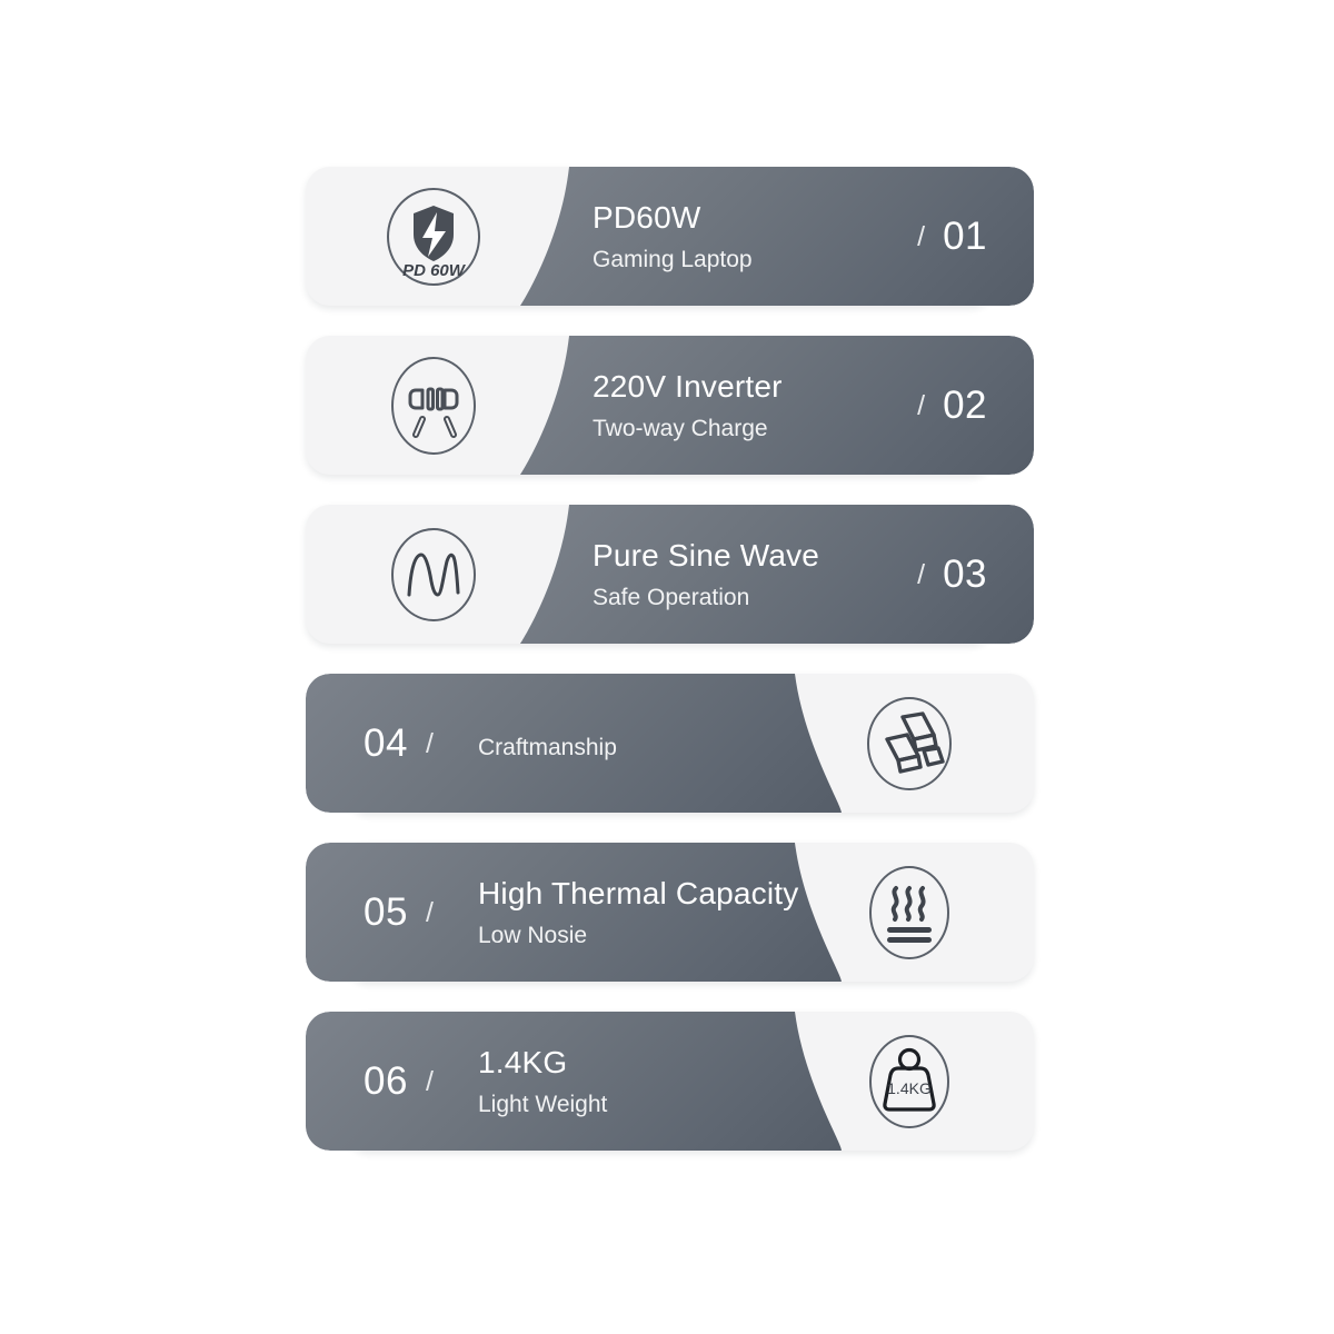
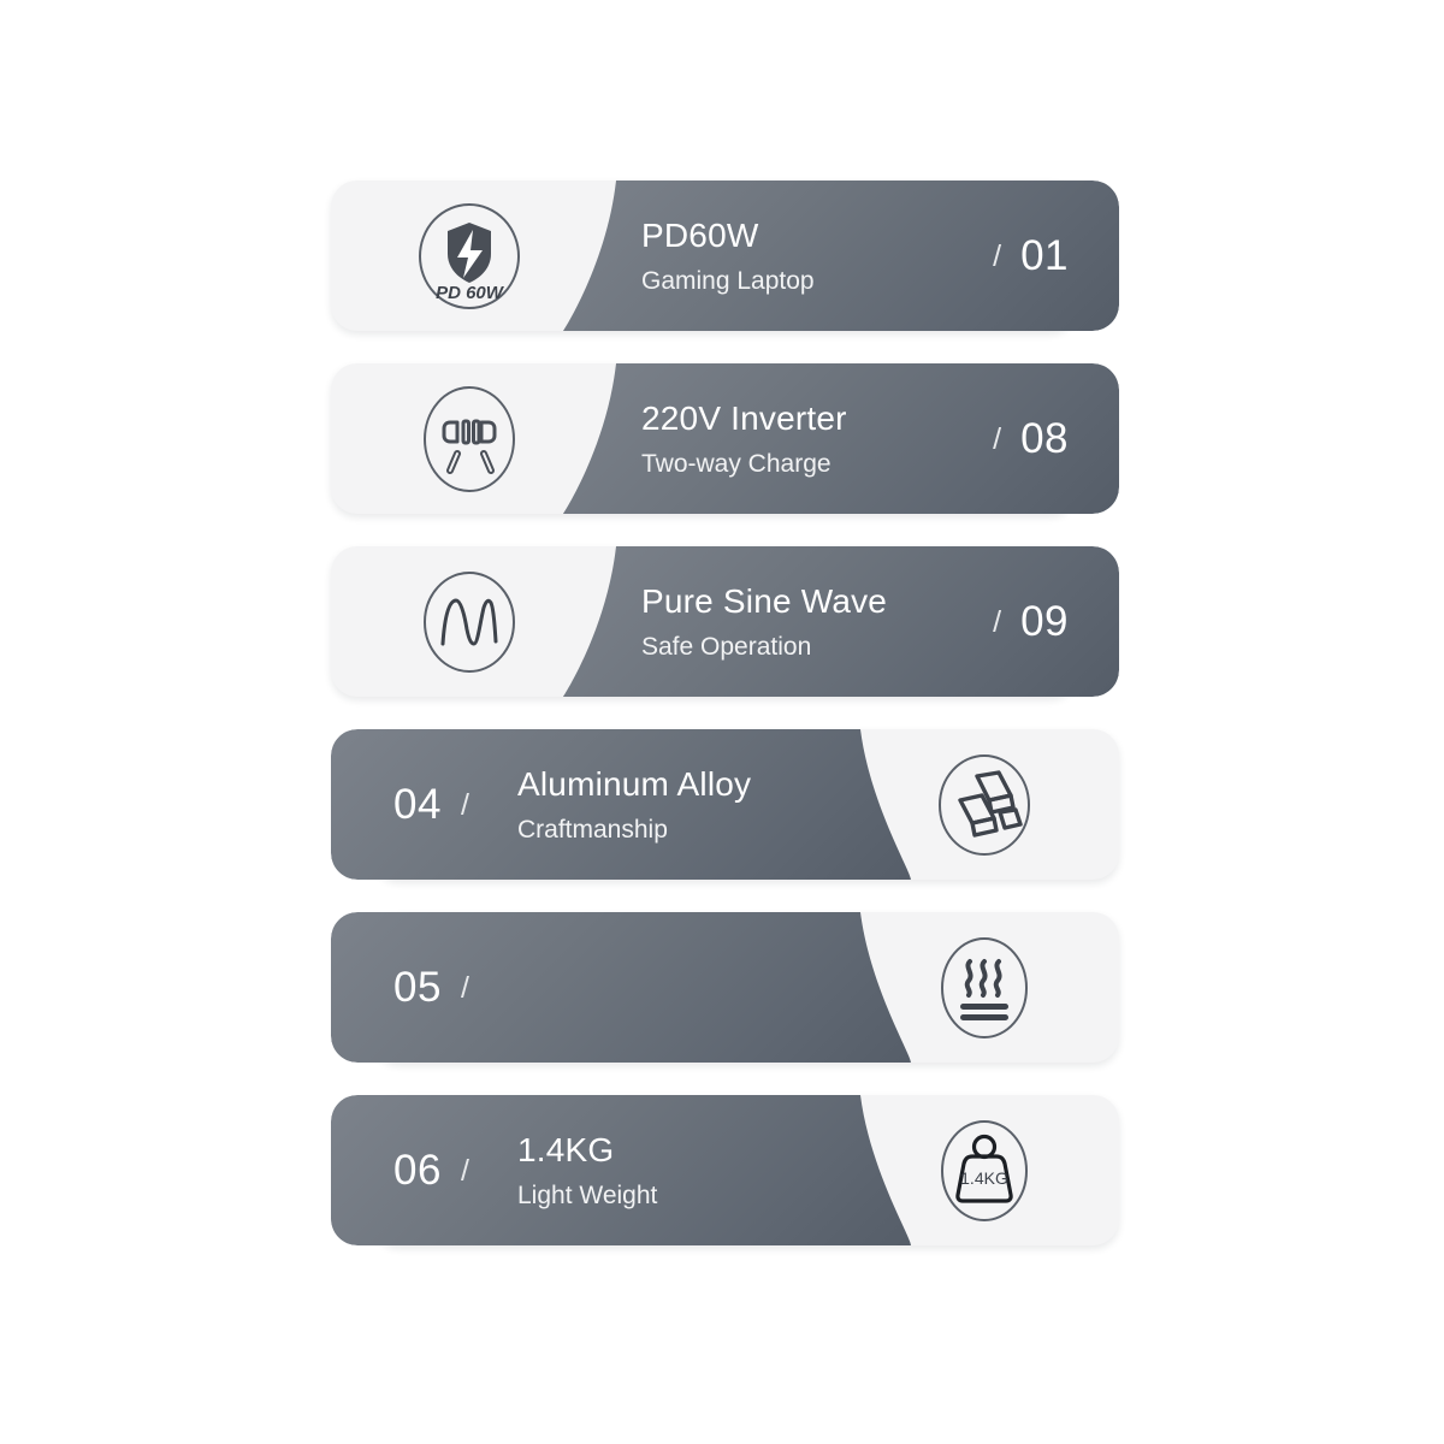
  PD 60W
  PD60W
  Gaming Laptop
  /
  01
  220V Inverter
  Two-way Charge
  /
- 02
+ 08
  Pure Sine Wave
  Safe Operation
  /
- 03
+ 09
+ Aluminum Alloy
  Craftmanship
  04
  /
- High Thermal Capacity
- Low Nosie
  05
  /
  1.4KG
  1.4KG
  Light Weight
  06
  /
